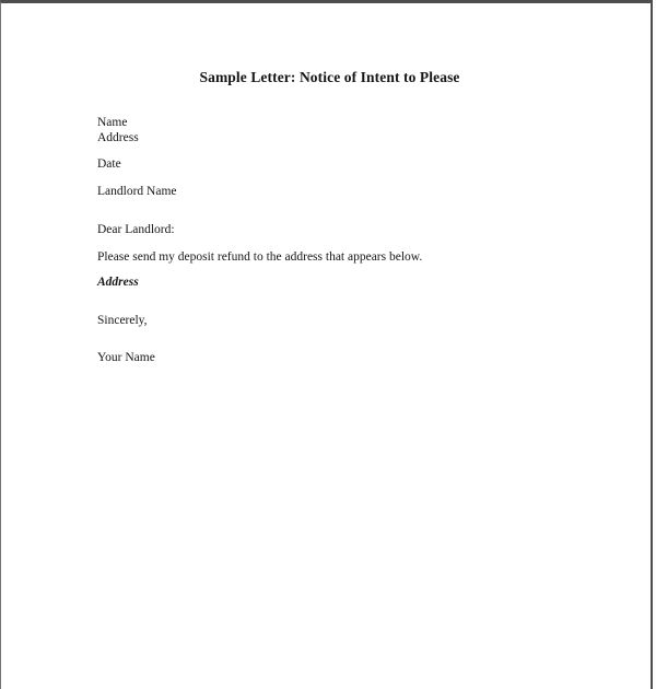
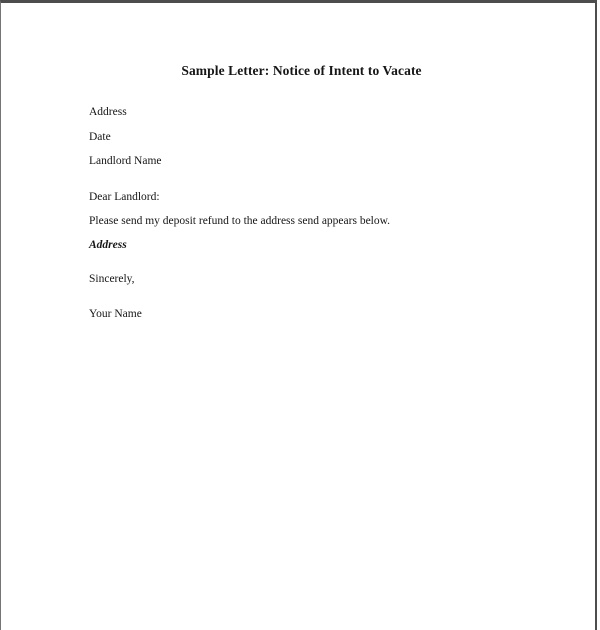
- Sample Letter: Notice of Intent to Please
+ Sample Letter: Notice of Intent to Vacate
- Name
  Address
  Date
  Landlord Name
  Dear Landlord:
- Please send my deposit refund to the address that appears below.
+ Please send my deposit refund to the address send appears below.
  Address
  Sincerely,
  Your Name
